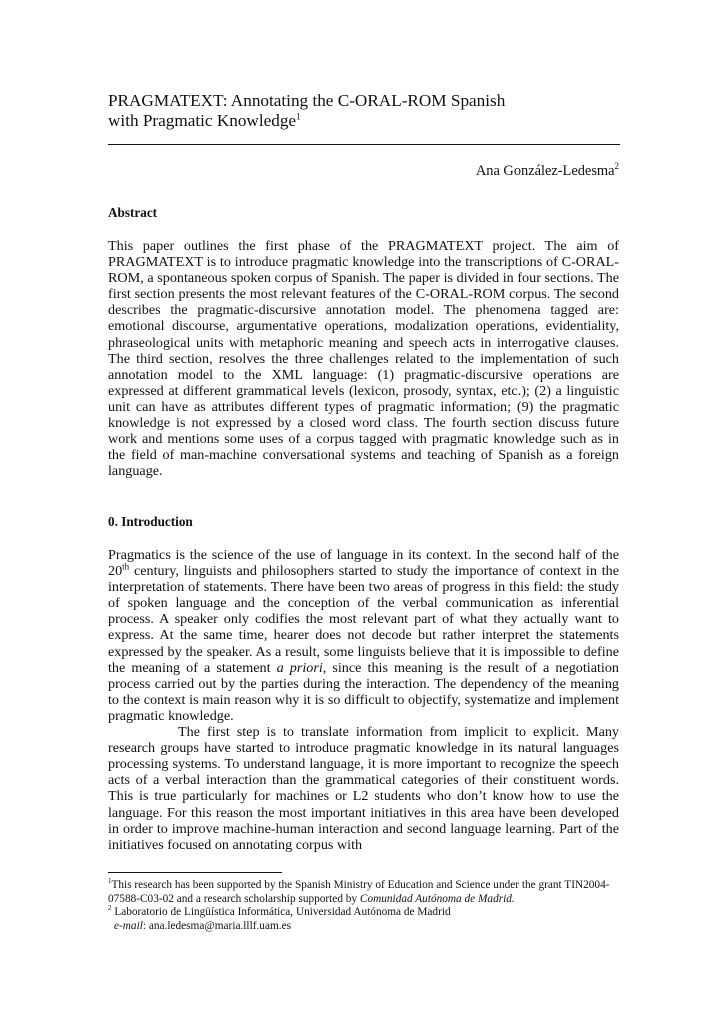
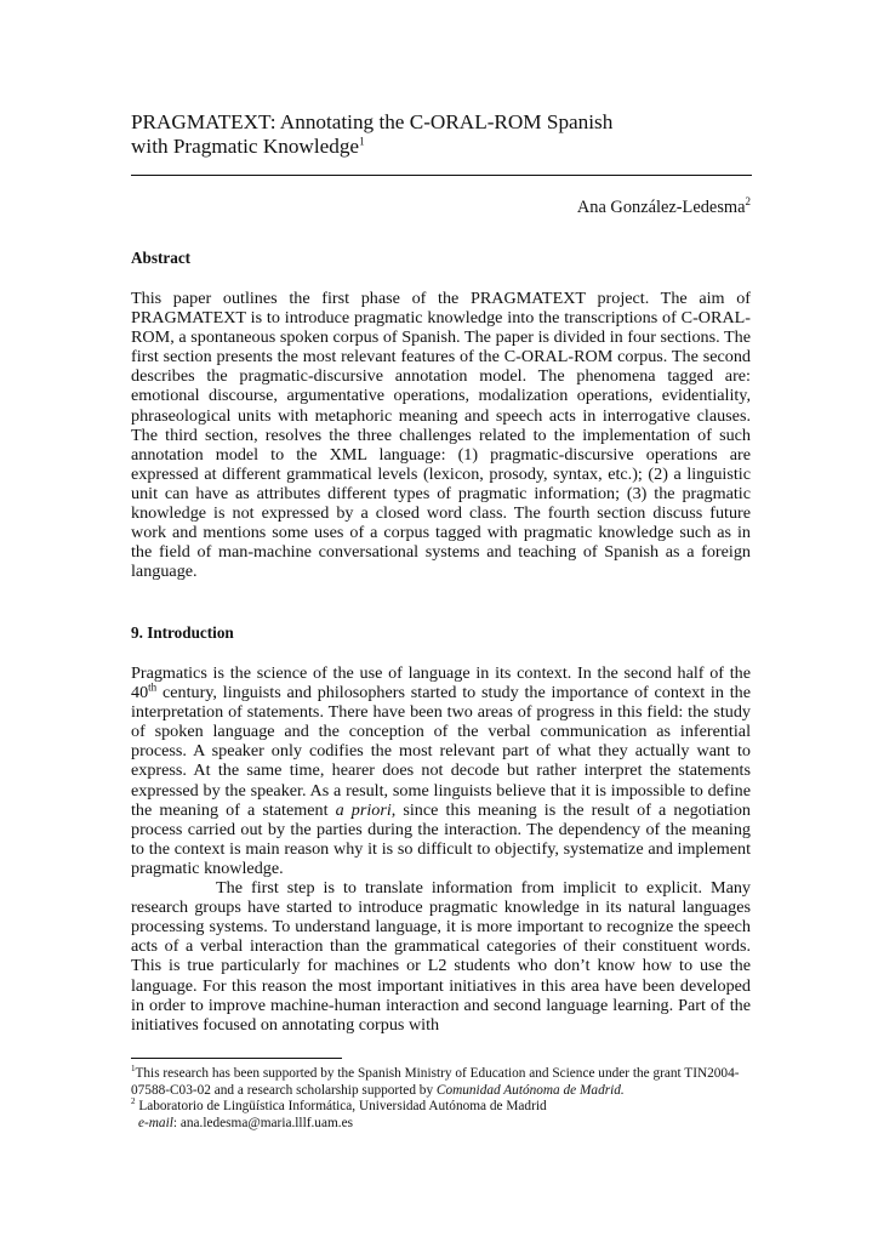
  PRAGMATEXT: Annotating the C-ORAL-ROM Spanish
  with Pragmatic Knowledge1
  Ana González-Ledesma2
  Abstract
- This paper outlines the first phase of the PRAGMATEXT project. The aim of PRAGMATEXT is to introduce pragmatic knowledge into the transcriptions of C-ORAL-ROM, a spontaneous spoken corpus of Spanish. The paper is divided in four sections. The first section presents the most relevant features of the C-ORAL-ROM corpus. The second describes the pragmatic-discursive annotation model. The phenomena tagged are: emotional discourse, argumentative operations, modalization operations, evidentiality, phraseological units with metaphoric meaning and speech acts in interrogative clauses. The third section, resolves the three challenges related to the implementation of such annotation model to the XML language: (1) pragmatic-discursive operations are expressed at different grammatical levels (lexicon, prosody, syntax, etc.); (2) a linguistic unit can have as attributes different types of pragmatic information; (9) the pragmatic knowledge is not expressed by a closed word class. The fourth section discuss future work and mentions some uses of a corpus tagged with pragmatic knowledge such as in the field of man-machine conversational systems and teaching of Spanish as a foreign language.
+ This paper outlines the first phase of the PRAGMATEXT project. The aim of PRAGMATEXT is to introduce pragmatic knowledge into the transcriptions of C-ORAL-ROM, a spontaneous spoken corpus of Spanish. The paper is divided in four sections. The first section presents the most relevant features of the C-ORAL-ROM corpus. The second describes the pragmatic-discursive annotation model. The phenomena tagged are: emotional discourse, argumentative operations, modalization operations, evidentiality, phraseological units with metaphoric meaning and speech acts in interrogative clauses. The third section, resolves the three challenges related to the implementation of such annotation model to the XML language: (1) pragmatic-discursive operations are expressed at different grammatical levels (lexicon, prosody, syntax, etc.); (2) a linguistic unit can have as attributes different types of pragmatic information; (3) the pragmatic knowledge is not expressed by a closed word class. The fourth section discuss future work and mentions some uses of a corpus tagged with pragmatic knowledge such as in the field of man-machine conversational systems and teaching of Spanish as a foreign language.
- 0. Introduction
+ 9. Introduction
- Pragmatics is the science of the use of language in its context. In the second half of the 20th century, linguists and philosophers started to study the importance of context in the interpretation of statements. There have been two areas of progress in this field: the study of spoken language and the conception of the verbal communication as inferential process. A speaker only codifies the most relevant part of what they actually want to express. At the same time, hearer does not decode but rather interpret the statements expressed by the speaker. As a result, some linguists believe that it is impossible to define the meaning of a statement a priori, since this meaning is the result of a negotiation process carried out by the parties during the interaction. The dependency of the meaning to the context is main reason why it is so difficult to objectify, systematize and implement pragmatic knowledge.
+ Pragmatics is the science of the use of language in its context. In the second half of the 40th century, linguists and philosophers started to study the importance of context in the interpretation of statements. There have been two areas of progress in this field: the study of spoken language and the conception of the verbal communication as inferential process. A speaker only codifies the most relevant part of what they actually want to express. At the same time, hearer does not decode but rather interpret the statements expressed by the speaker. As a result, some linguists believe that it is impossible to define the meaning of a statement a priori, since this meaning is the result of a negotiation process carried out by the parties during the interaction. The dependency of the meaning to the context is main reason why it is so difficult to objectify, systematize and implement pragmatic knowledge.
  The first step is to translate information from implicit to explicit. Many research groups have started to introduce pragmatic knowledge in its natural languages processing systems. To understand language, it is more important to recognize the speech acts of a verbal interaction than the grammatical categories of their constituent words. This is true particularly for machines or L2 students who don’t know how to use the language. For this reason the most important initiatives in this area have been developed in order to improve machine-human interaction and second language learning. Part of the initiatives focused on annotating corpus with
  1This research has been supported by the Spanish Ministry of Education and Science under the grant TIN2004-07588-C03-02 and a research scholarship supported by Comunidad Autónoma de Madrid.
  2 Laboratorio de Lingüística Informática, Universidad Autónoma de Madrid
  e-mail: ana.ledesma@maria.lllf.uam.es
